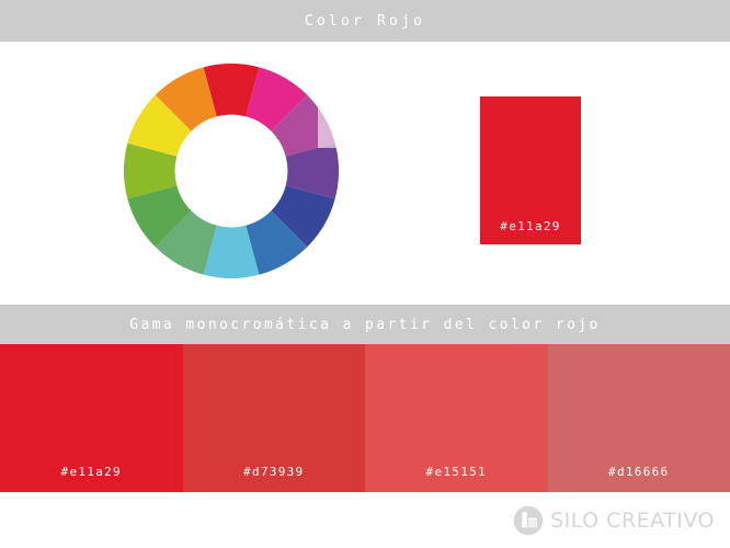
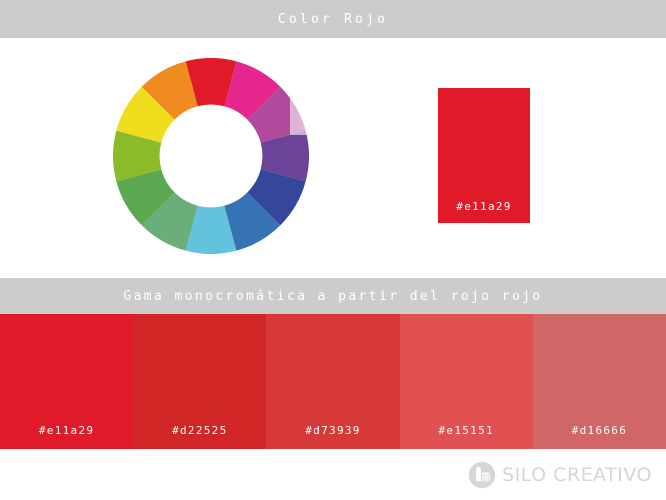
  Color Rojo
  #e11a29
- Gama monocromática a partir del color rojo
+ Gama monocromática a partir del rojo rojo
  #e11a29
+ #d22525
  #d73939
  #e15151
  #d16666
  SILO CREATIVO
